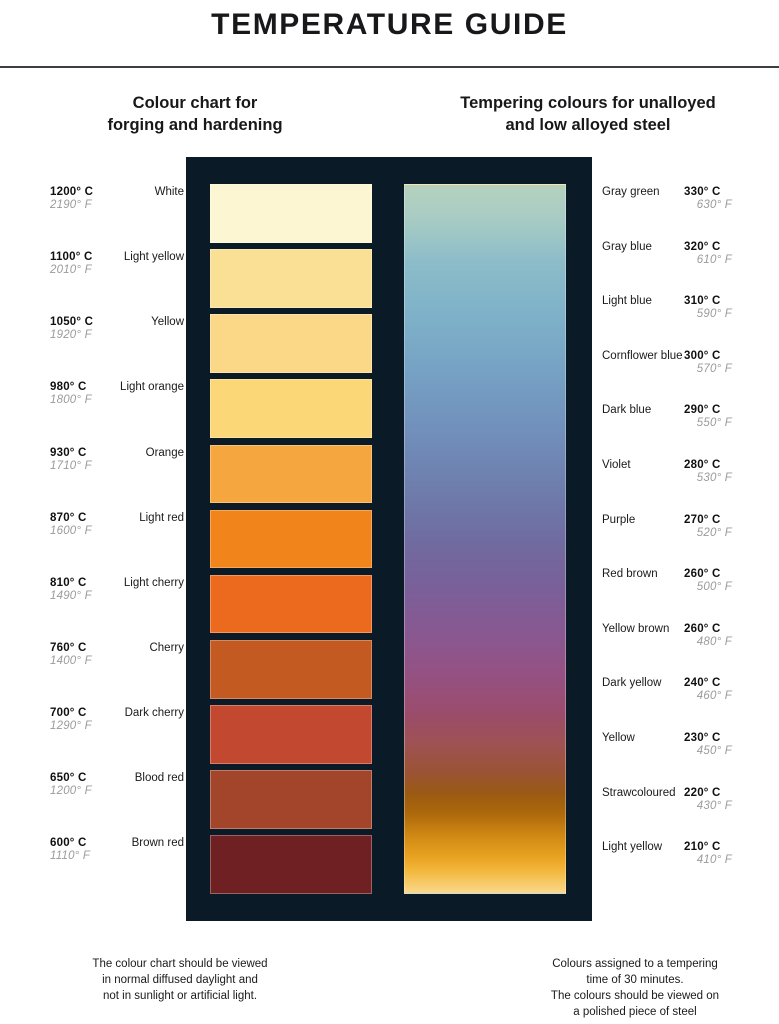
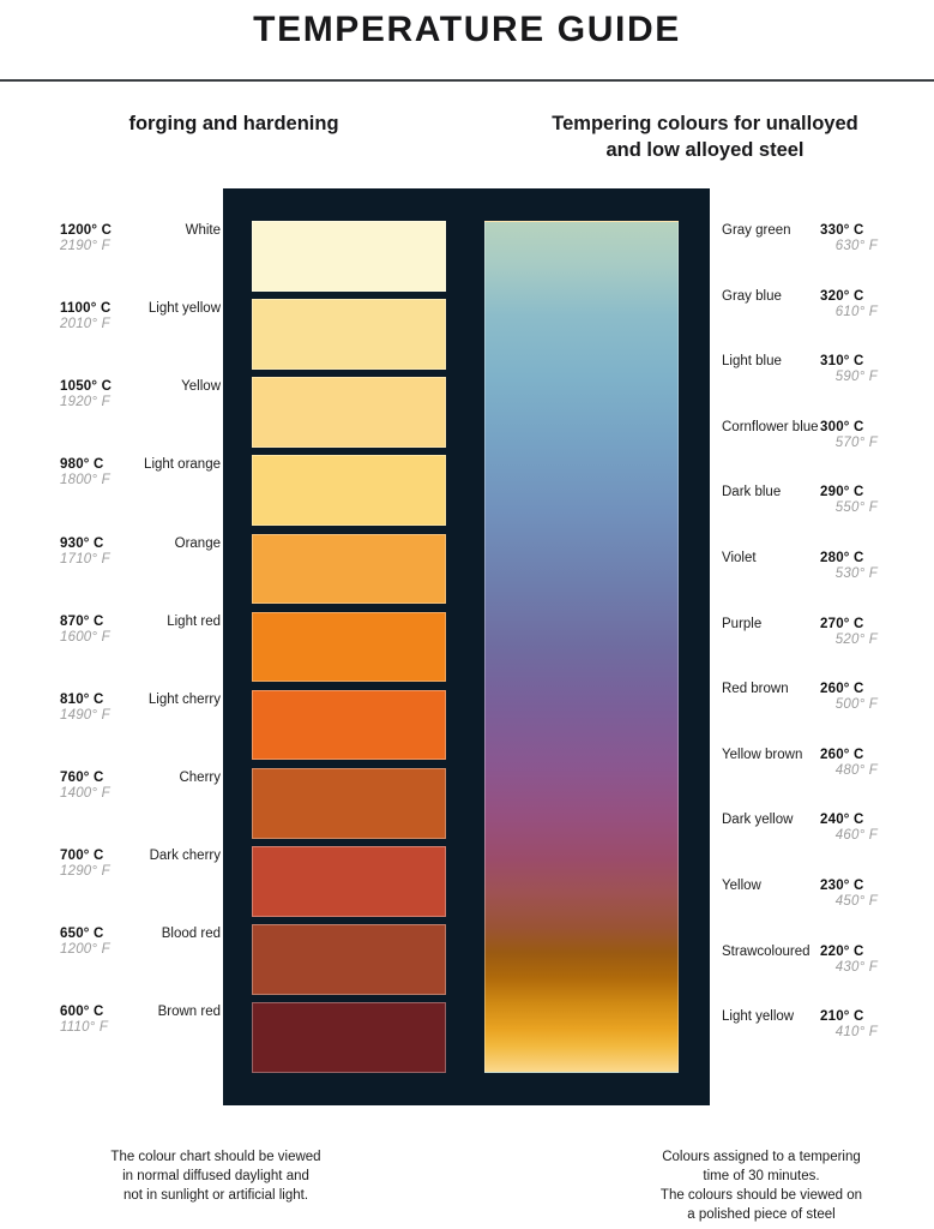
  TEMPERATURE GUIDE
- Colour chart for
  forging and hardening
  Tempering colours for unalloyed
  and low alloyed steel
  1200° C
  2190° F
  White
  1100° C
  2010° F
  Light yellow
  1050° C
  1920° F
  Yellow
  980° C
  1800° F
  Light orange
  930° C
  1710° F
  Orange
  870° C
  1600° F
  Light red
  810° C
  1490° F
  Light cherry
  760° C
  1400° F
  Cherry
  700° C
  1290° F
  Dark cherry
  650° C
  1200° F
  Blood red
  600° C
  1110° F
  Brown red
  Gray green
  330° C
  630° F
  Gray blue
  320° C
  610° F
  Light blue
  310° C
  590° F
  Cornflower blue
  300° C
  570° F
  Dark blue
  290° C
  550° F
  Violet
  280° C
  530° F
  Purple
  270° C
  520° F
  Red brown
  260° C
  500° F
  Yellow brown
  260° C
  480° F
  Dark yellow
  240° C
  460° F
  Yellow
  230° C
  450° F
  Strawcoloured
  220° C
  430° F
  Light yellow
  210° C
  410° F
  The colour chart should be viewed
  in normal diffused daylight and
  not in sunlight or artificial light.
  Colours assigned to a tempering
  time of 30 minutes.
  The colours should be viewed on
  a polished piece of steel
